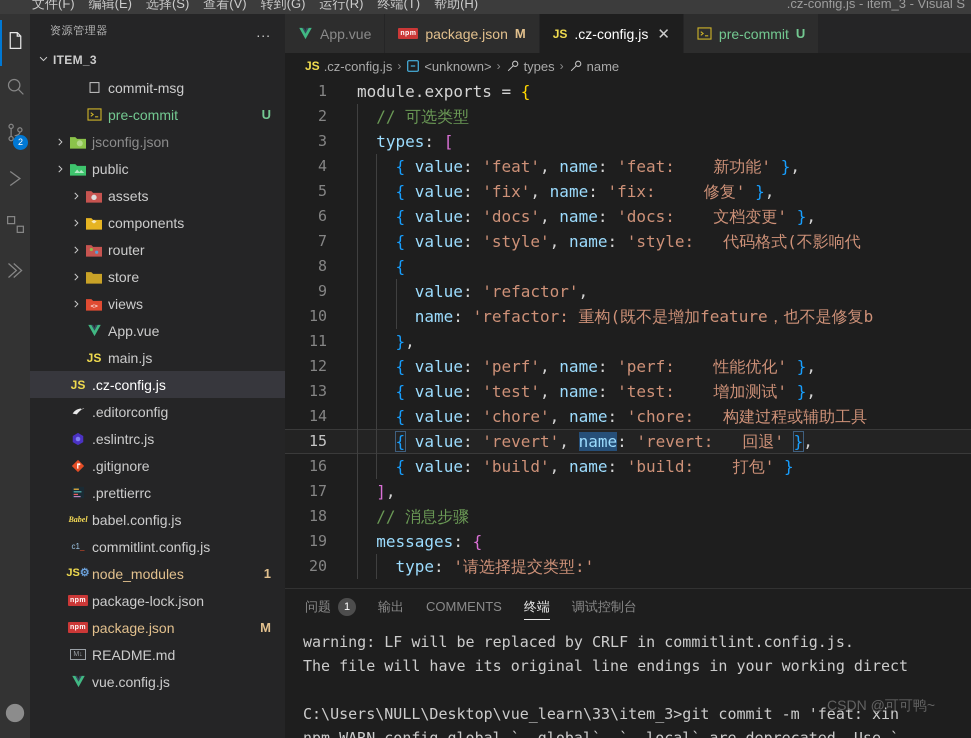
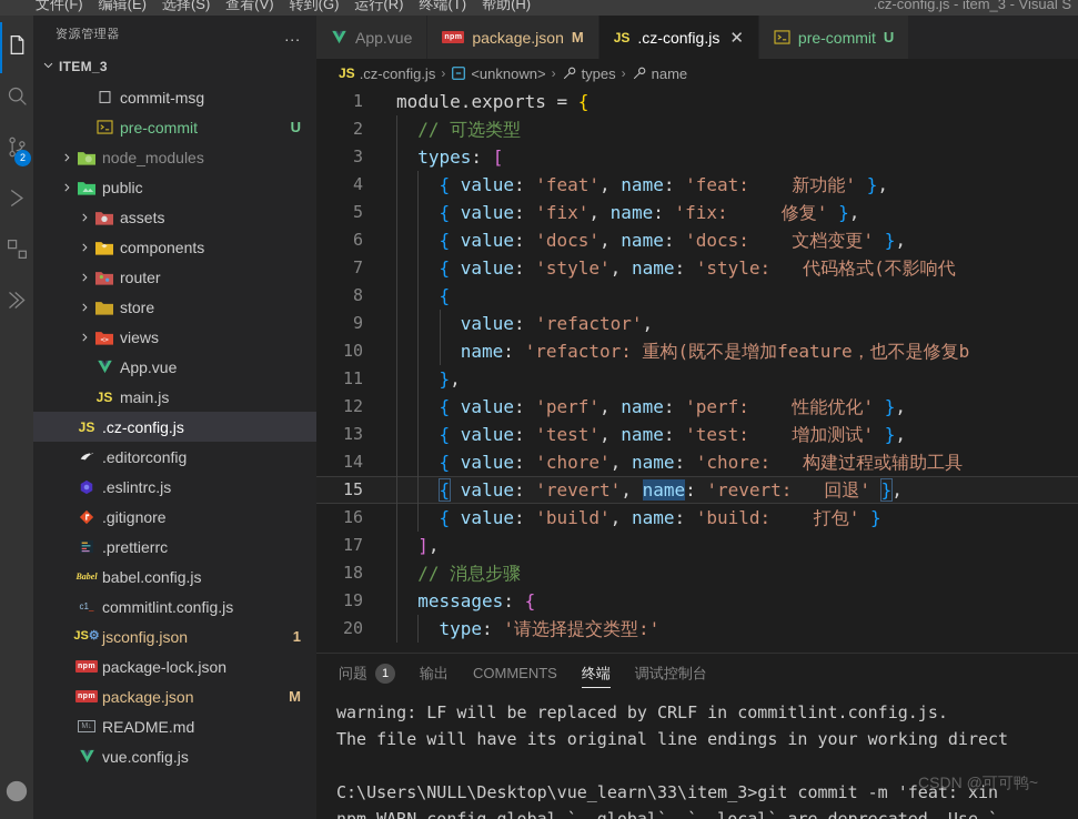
  文件(F)
  编辑(E)
  选择(S)
  查看(V)
  转到(G)
  运行(R)
  终端(T)
  帮助(H)
  .cz-config.js - item_3 - Visual S
  2
  资源管理器
  ...
  ITEM_3
  commit-msg
  pre-commit
  U
- jsconfig.json
+ node_modules
  public
  assets
  components
  router
  store
  views
  App.vue
  JS
  main.js
  JS
  .cz-config.js
  .editorconfig
  .eslintrc.js
  .gitignore
  .prettierrc
  Babel
  babel.config.js
  c1_
  commitlint.config.js
  JS⚙
- node_modules
+ jsconfig.json
  1
  package-lock.json
  package.json
  M
  README.md
  vue.config.js
  App.vue
  package.json
  M
  JS
  .cz-config.js
  ✕
  pre-commit
  U
  JS
  .cz-config.js
  ›
  <unknown>
  ›
  types
  ›
  name
  1
  module.exports = {
  2
  // 可选类型
  3
  types: [
  4
  { value: 'feat', name: 'feat: 新功能' },
  5
  { value: 'fix', name: 'fix: 修复' },
  6
  { value: 'docs', name: 'docs: 文档变更' },
  7
  { value: 'style', name: 'style: 代码格式(不影响代
  8
  {
  9
  value: 'refactor',
  10
  name: 'refactor: 重构(既不是增加feature，也不是修复b
  11
  },
  12
  { value: 'perf', name: 'perf: 性能优化' },
  13
  { value: 'test', name: 'test: 增加测试' },
  14
  { value: 'chore', name: 'chore: 构建过程或辅助工具
  15
  { value: 'revert', name: 'revert: 回退' },
  16
  { value: 'build', name: 'build: 打包' }
  17
  ],
  18
  // 消息步骤
  19
  messages: {
  20
  type: '请选择提交类型:'
  问题
  1
  输出
  COMMENTS
  终端
  调试控制台
  warning: LF will be replaced by CRLF in commitlint.config.js.
  The file will have its original line endings in your working direct
  C:\Users\NULL\Desktop\vue_learn\33\item_3>git commit -m 'feat: xin
  CSDN @可可鸭~
